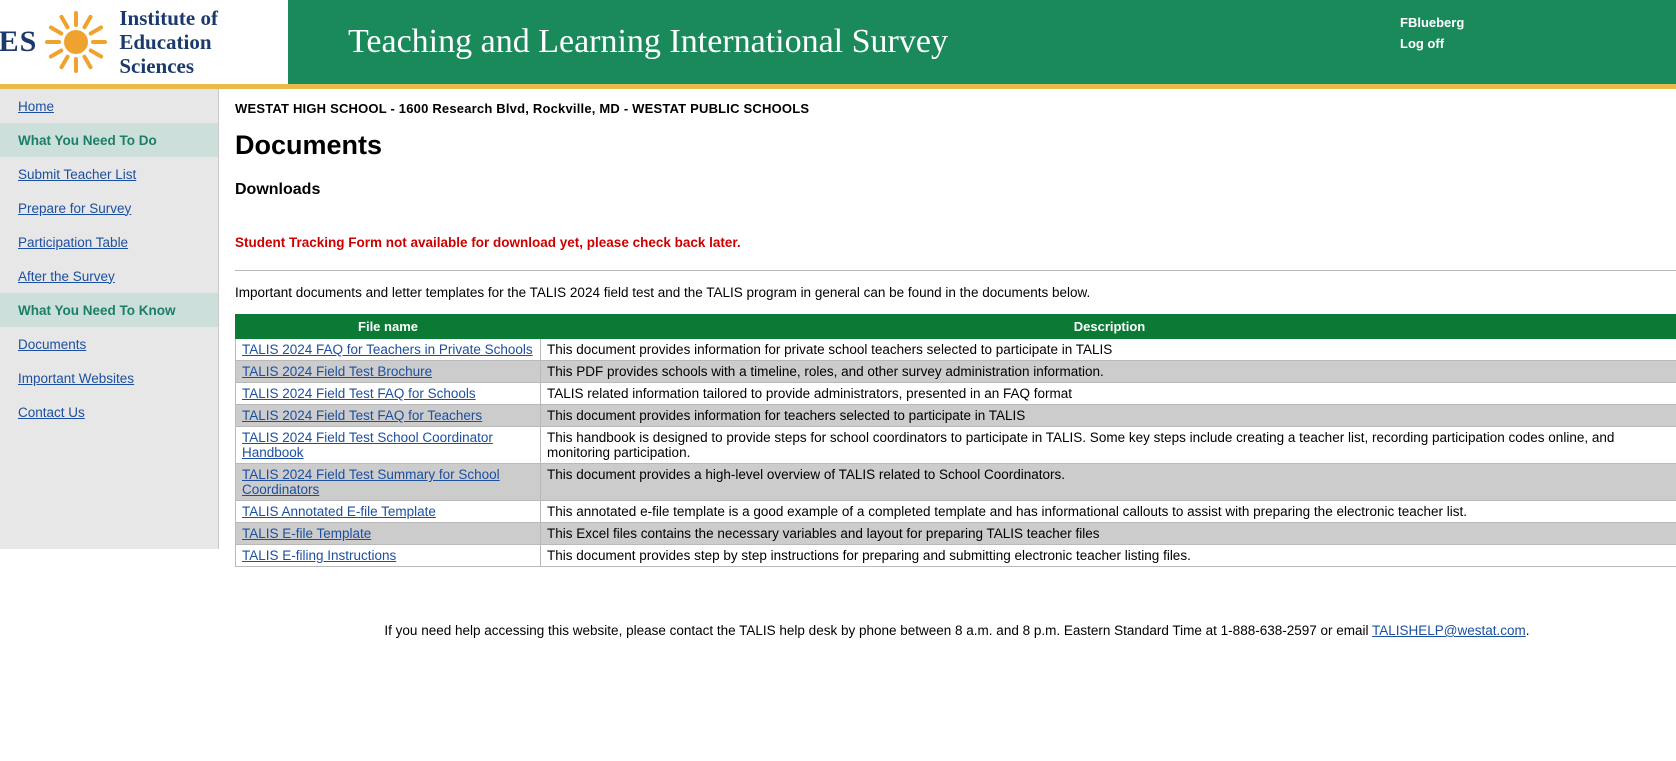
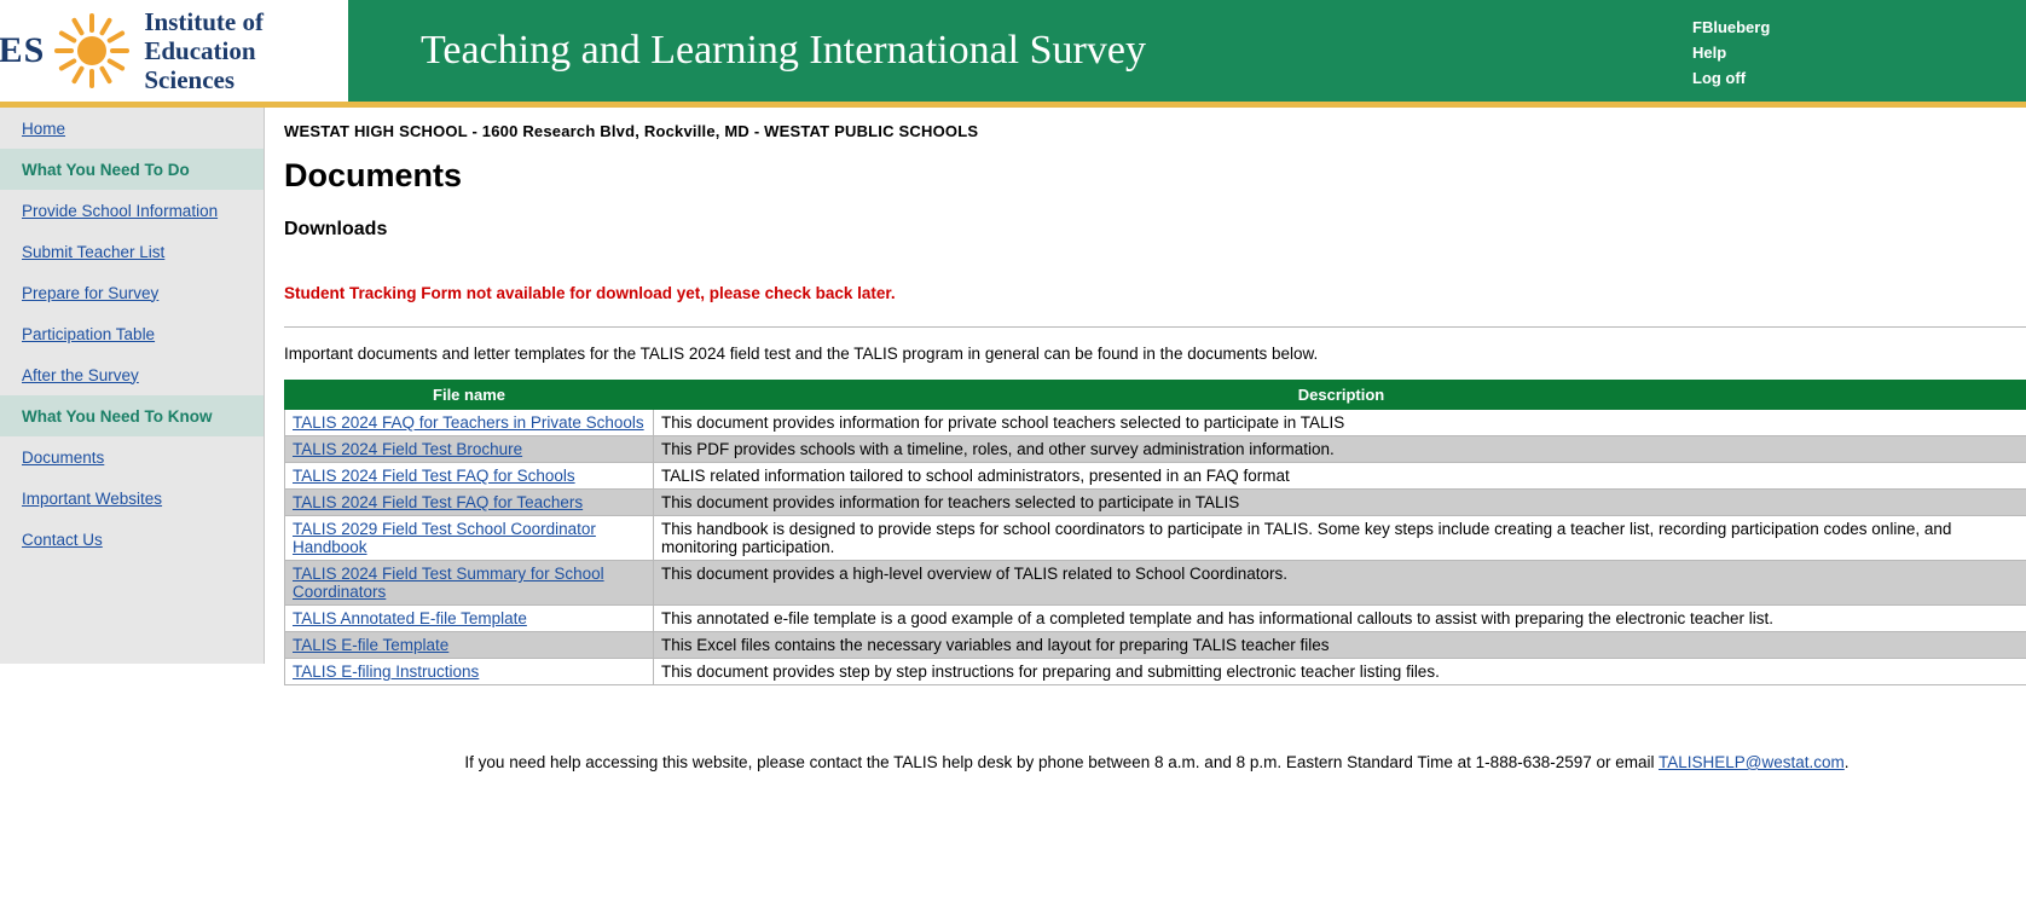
  Institute of
  Education Sciences
  Teaching and Learning International Survey
  FBlueberg
+ Help
  Log off
  Home
  What You Need To Do
+ Provide School Information
  Submit Teacher List
  Prepare for Survey
  Participation Table
  After the Survey
  What You Need To Know
  Documents
  Important Websites
  Contact Us
  WESTAT HIGH SCHOOL - 1600 Research Blvd, Rockville, MD - WESTAT PUBLIC SCHOOLS
  Documents
  Downloads
  Student Tracking Form not available for download yet, please check back later.
  Important documents and letter templates for the TALIS 2024 field test and the TALIS program in general can be found in the documents below.
  File name	Description
  TALIS 2024 FAQ for Teachers in Private Schools	This document provides information for private school teachers selected to participate in TALIS
  TALIS 2024 Field Test Brochure	This PDF provides schools with a timeline, roles, and other survey administration information.
- TALIS 2024 Field Test FAQ for Schools	TALIS related information tailored to provide administrators, presented in an FAQ format
+ TALIS 2024 Field Test FAQ for Schools	TALIS related information tailored to school administrators, presented in an FAQ format
  TALIS 2024 Field Test FAQ for Teachers	This document provides information for teachers selected to participate in TALIS
- TALIS 2024 Field Test School Coordinator Handbook	This handbook is designed to provide steps for school coordinators to participate in TALIS. Some key steps include creating a teacher list, recording participation codes online, and monitoring participation.
+ TALIS 2029 Field Test School Coordinator Handbook	This handbook is designed to provide steps for school coordinators to participate in TALIS. Some key steps include creating a teacher list, recording participation codes online, and monitoring participation.
  TALIS 2024 Field Test Summary for School Coordinators	This document provides a high-level overview of TALIS related to School Coordinators.
  TALIS Annotated E-file Template	This annotated e-file template is a good example of a completed template and has informational callouts to assist with preparing the electronic teacher list.
  TALIS E-file Template	This Excel files contains the necessary variables and layout for preparing TALIS teacher files
  TALIS E-filing Instructions	This document provides step by step instructions for preparing and submitting electronic teacher listing files.
  If you need help accessing this website, please contact the TALIS help desk by phone between 8 a.m. and 8 p.m. Eastern Standard Time at 1-888-638-2597 or email TALISHELP@westat.com.
